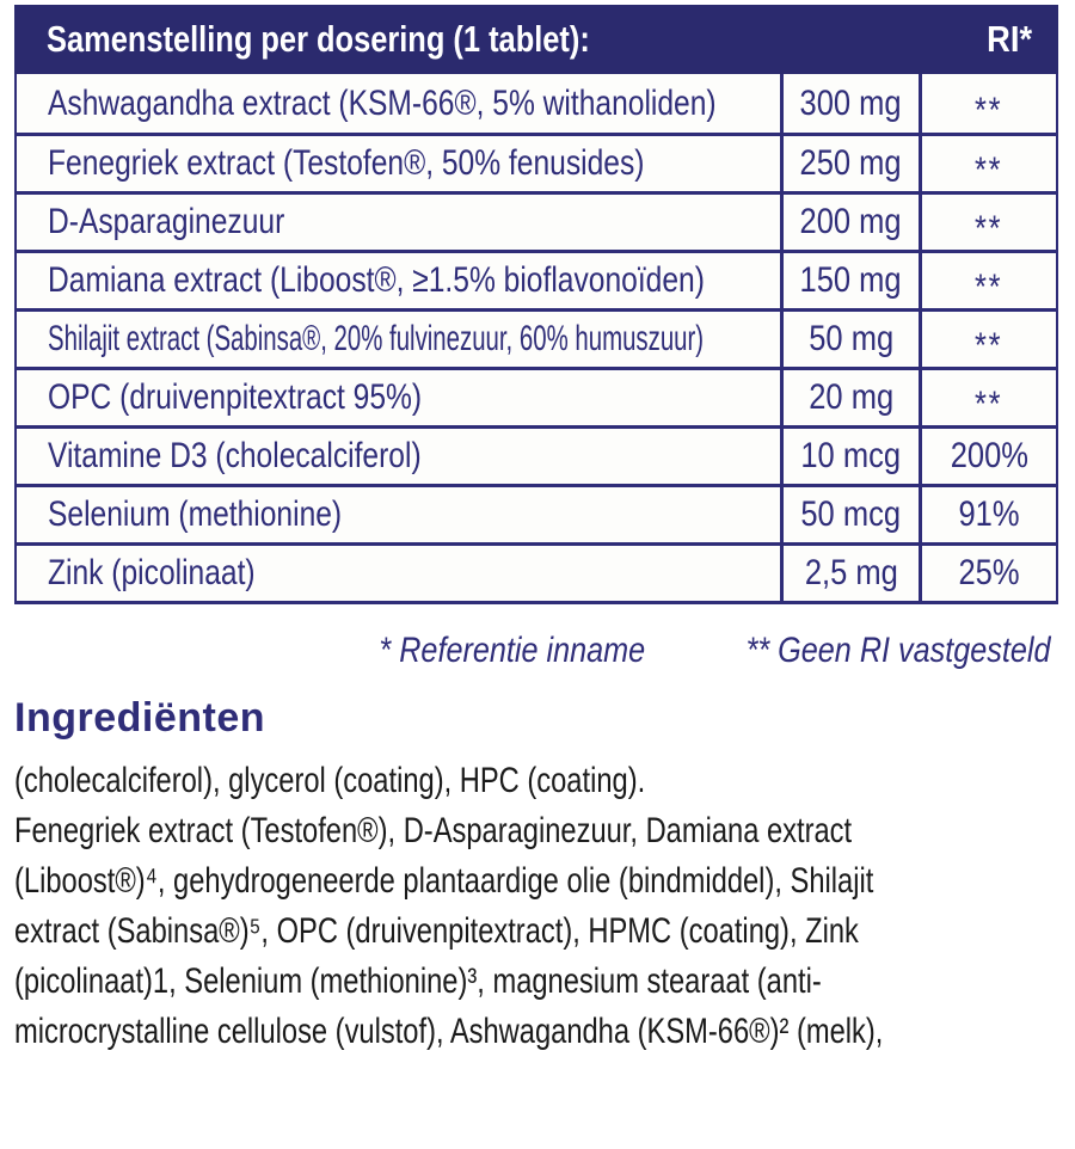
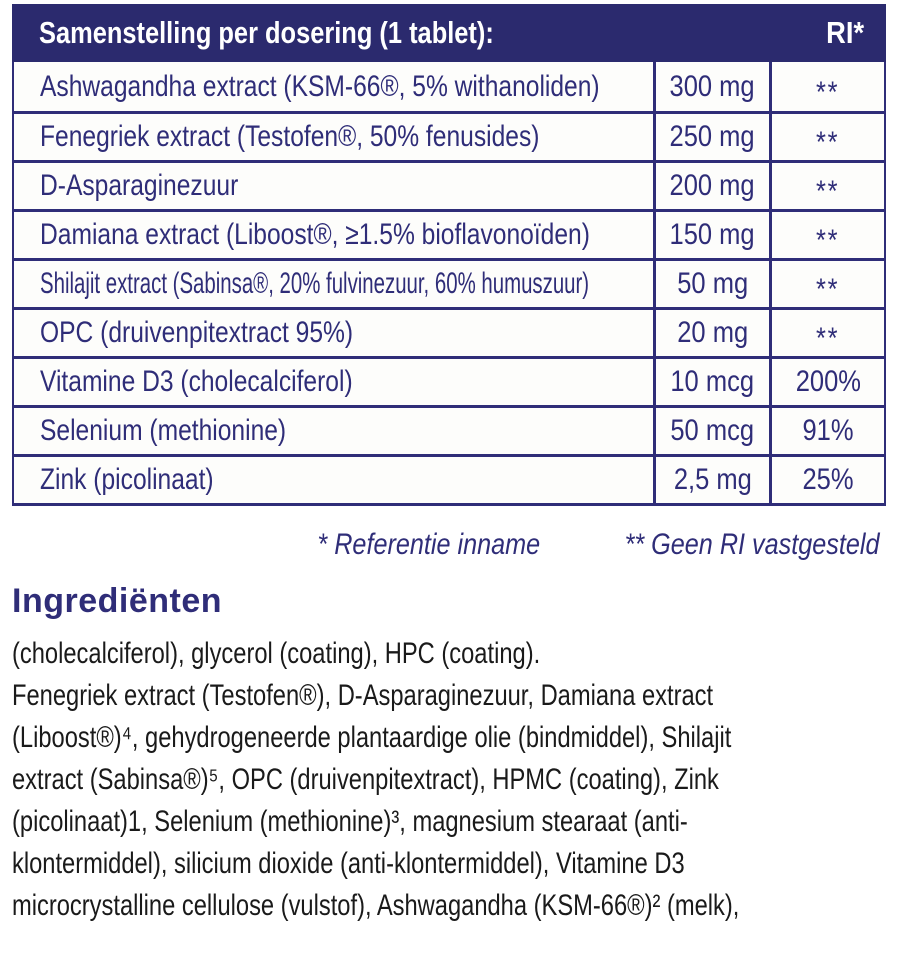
  Samenstelling per dosering (1 tablet):
  RI*
  Ashwagandha extract (KSM-66®, 5% withanoliden)
  300 mg
  **
  Fenegriek extract (Testofen®, 50% fenusides)
  250 mg
  **
  D-Asparaginezuur
  200 mg
  **
  Damiana extract (Liboost®, ≥1.5% bioflavonoïden)
  150 mg
  **
  Shilajit extract (Sabinsa®, 20% fulvinezuur, 60% humuszuur)
  50 mg
  **
  OPC (druivenpitextract 95%)
  20 mg
  **
  Vitamine D3 (cholecalciferol)
  10 mcg
  200%
  Selenium (methionine)
  50 mcg
  91%
  Zink (picolinaat)
  2,5 mg
  25%
  * Referentie inname ** Geen RI vastgesteld
  Ingrediënten
  (cholecalciferol), glycerol (coating), HPC (coating).
  Fenegriek extract (Testofen®), D-Asparaginezuur, Damiana extract
  (Liboost®)⁴, gehydrogeneerde plantaardige olie (bindmiddel), Shilajit
  extract (Sabinsa®)⁵, OPC (druivenpitextract), HPMC (coating), Zink
  (picolinaat)1, Selenium (methionine)³, magnesium stearaat (anti-
+ klontermiddel), silicium dioxide (anti-klontermiddel), Vitamine D3
  microcrystalline cellulose (vulstof), Ashwagandha (KSM-66®)² (melk),
